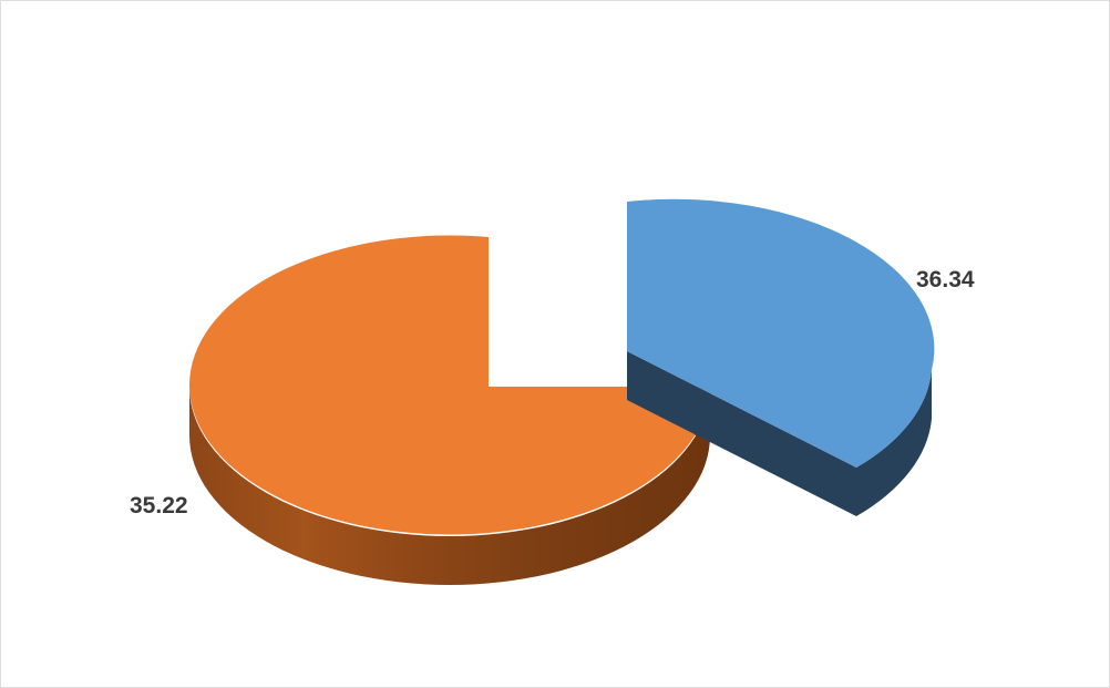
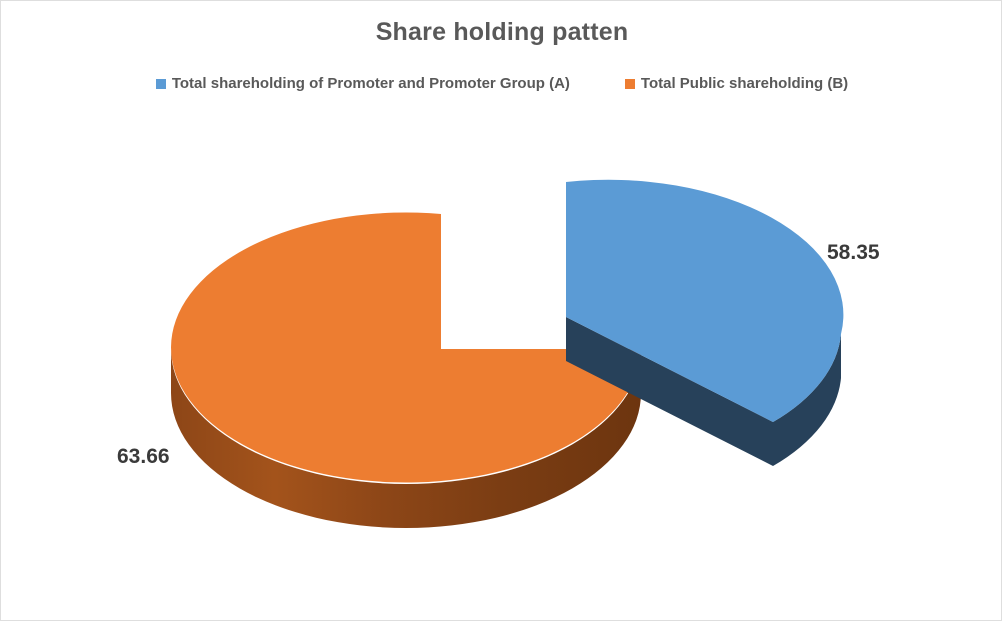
+ Share holding patten
+ Total shareholding of Promoter and Promoter Group (A)
+ Total Public shareholding (B)
- 36.34
+ 58.35
- 35.22
+ 63.66
